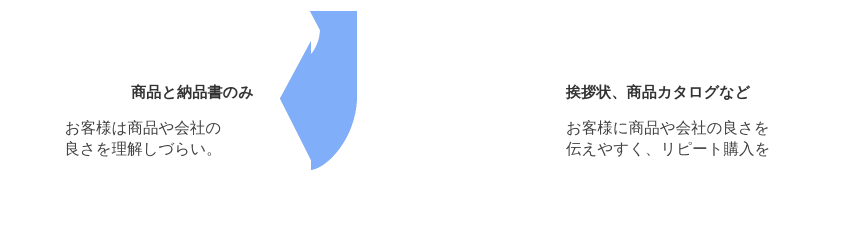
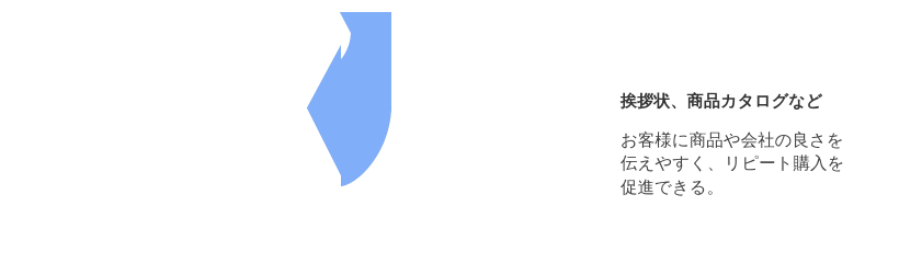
- 商品と納品書のみ
- お客様は商品や会社の
- 良さを理解しづらい。
  挨拶状、商品カタログなど
  お客様に商品や会社の良さを
  伝えやすく、リピート購入を
+ 促進できる。
